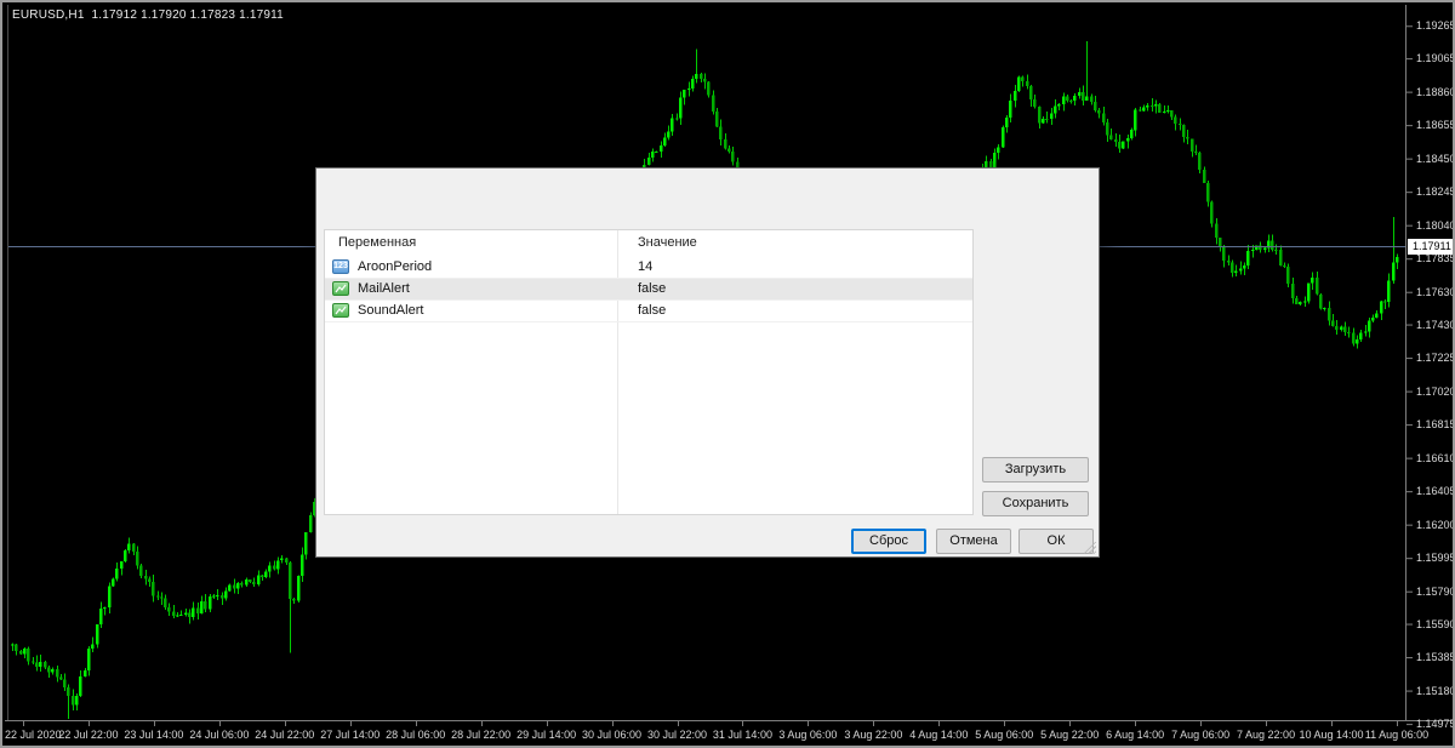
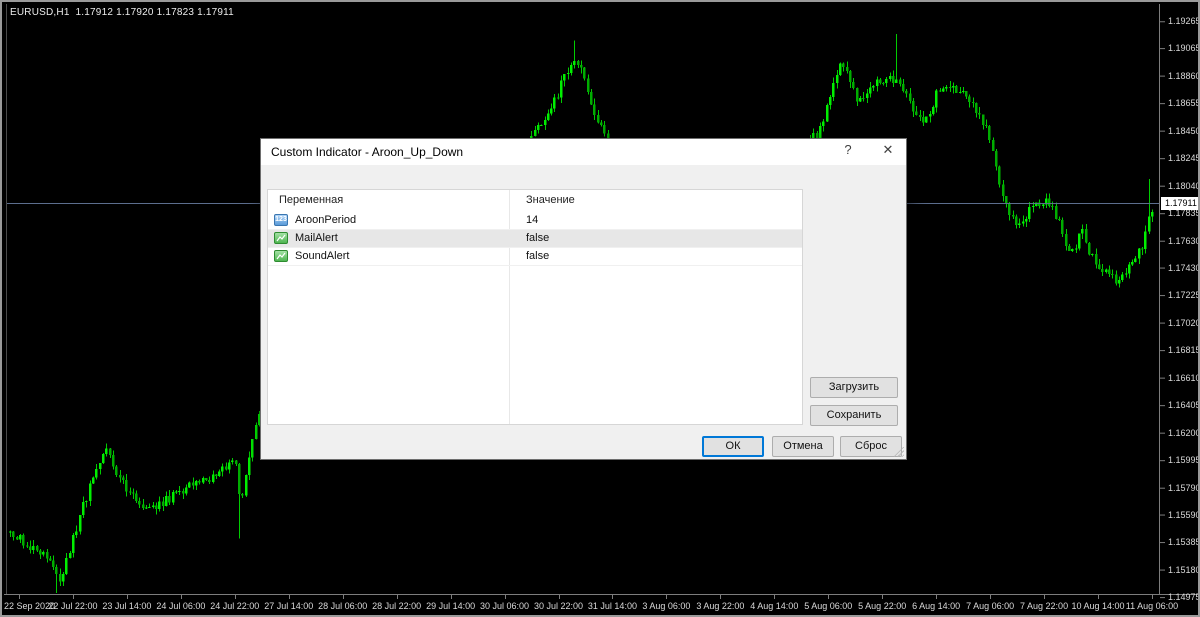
  EURUSD,H1 1.17912 1.17920 1.17823 1.17911
  1.1926
  1.1906
  1.1886
  1.1865
  1.1845
  1.1824
  1.1804
  1.1783
  1.1763
  1.1743
  1.1722
  1.1702
  1.1681
  1.1661
  1.1640
  1.1620
  1.1599
  1.1579
  1.1559
  1.1538
  1.1518
  1.1497
  1.17911
- 22 Jul 2020
+ 22 Sep 2020
  22 Jul 22:00
  23 Jul 14:00
  24 Jul 06:00
  24 Jul 22:00
  27 Jul 14:00
  28 Jul 06:00
  28 Jul 22:00
  29 Jul 14:00
  30 Jul 06:00
  30 Jul 22:00
  31 Jul 14:00
  3 Aug 06:00
  3 Aug 22:00
  4 Aug 14:00
  5 Aug 06:00
  5 Aug 22:00
  6 Aug 14:00
  7 Aug 06:00
  7 Aug 22:00
  10 Aug 14:00
  11 Aug 06:00
+ Custom Indicator - Aroon_Up_Down
+ ?
+ ✕
  Переменная
  Значение
  AroonPeriod
  14
  MailAlert
  false
  SoundAlert
  false
  Загрузить
  Сохранить
- Сброс
+ ОК
  Отмена
- ОК
+ Сброс
